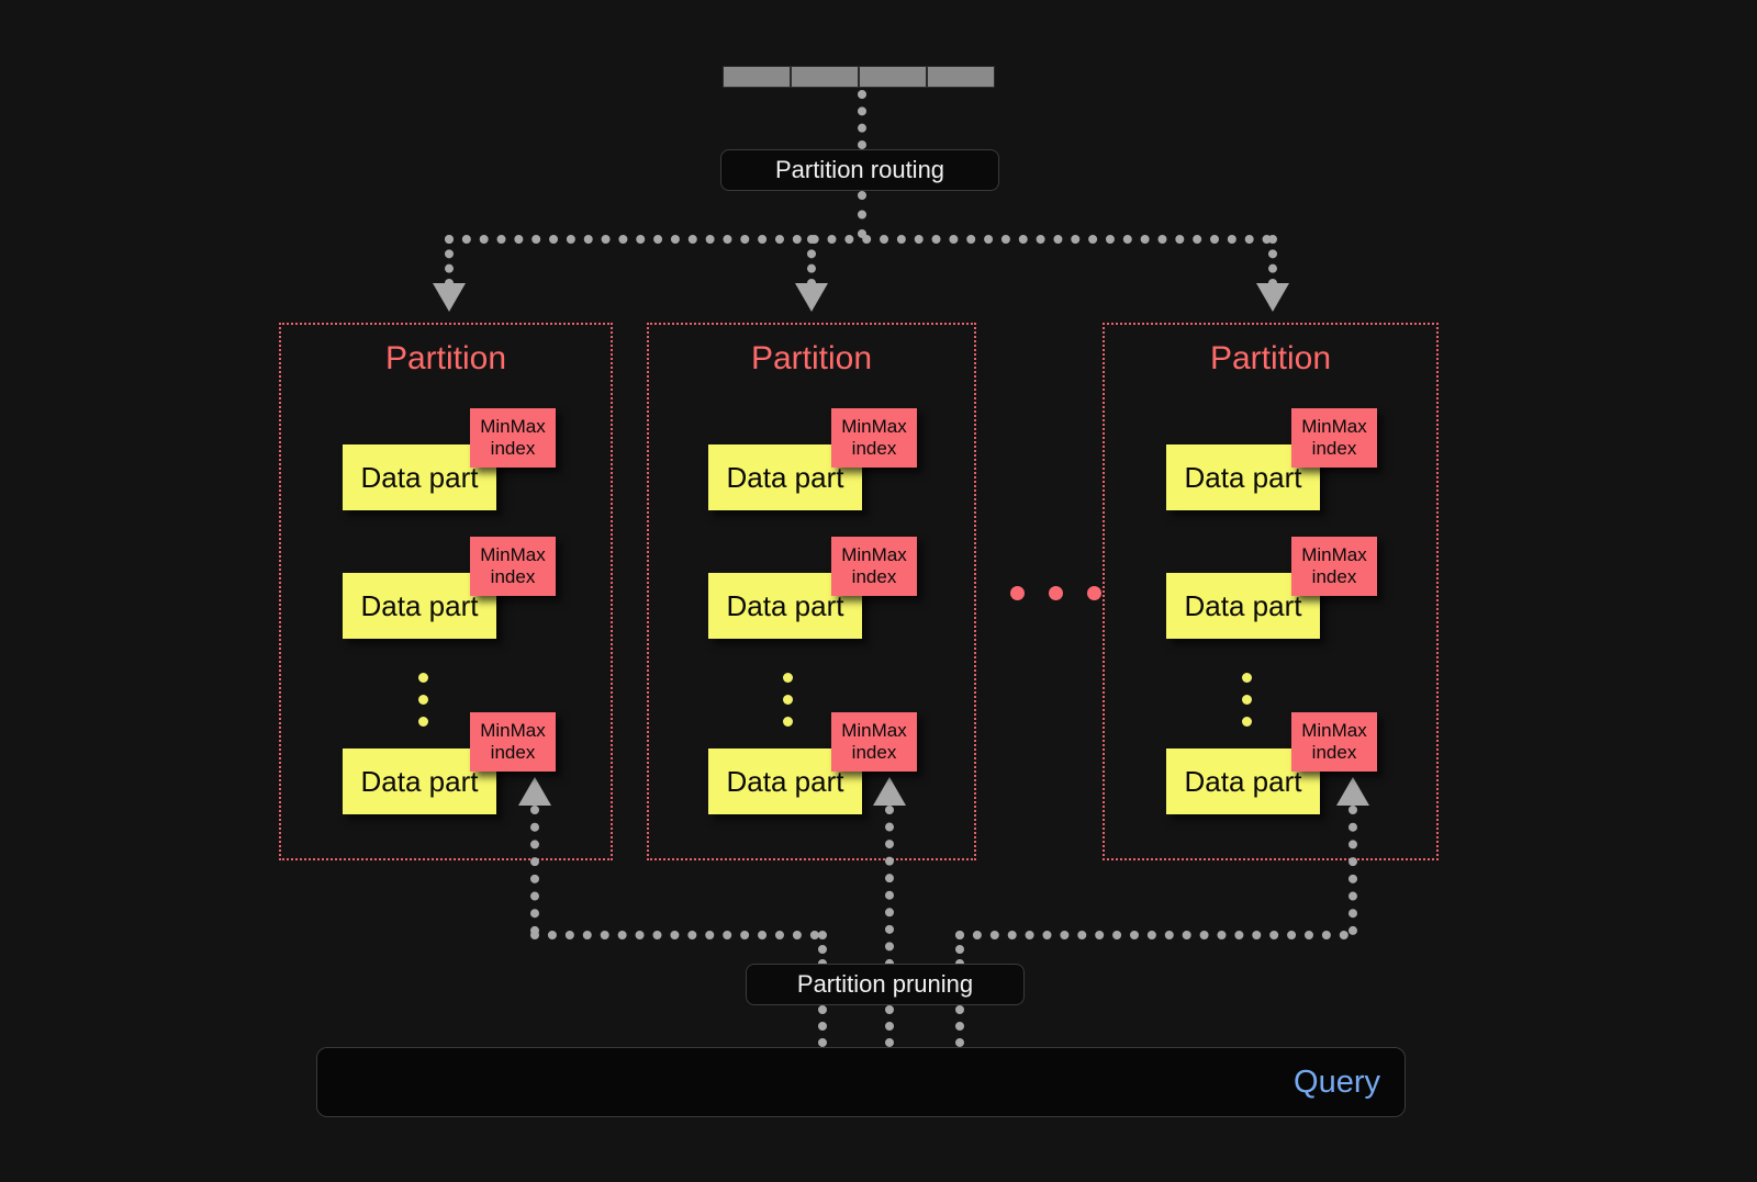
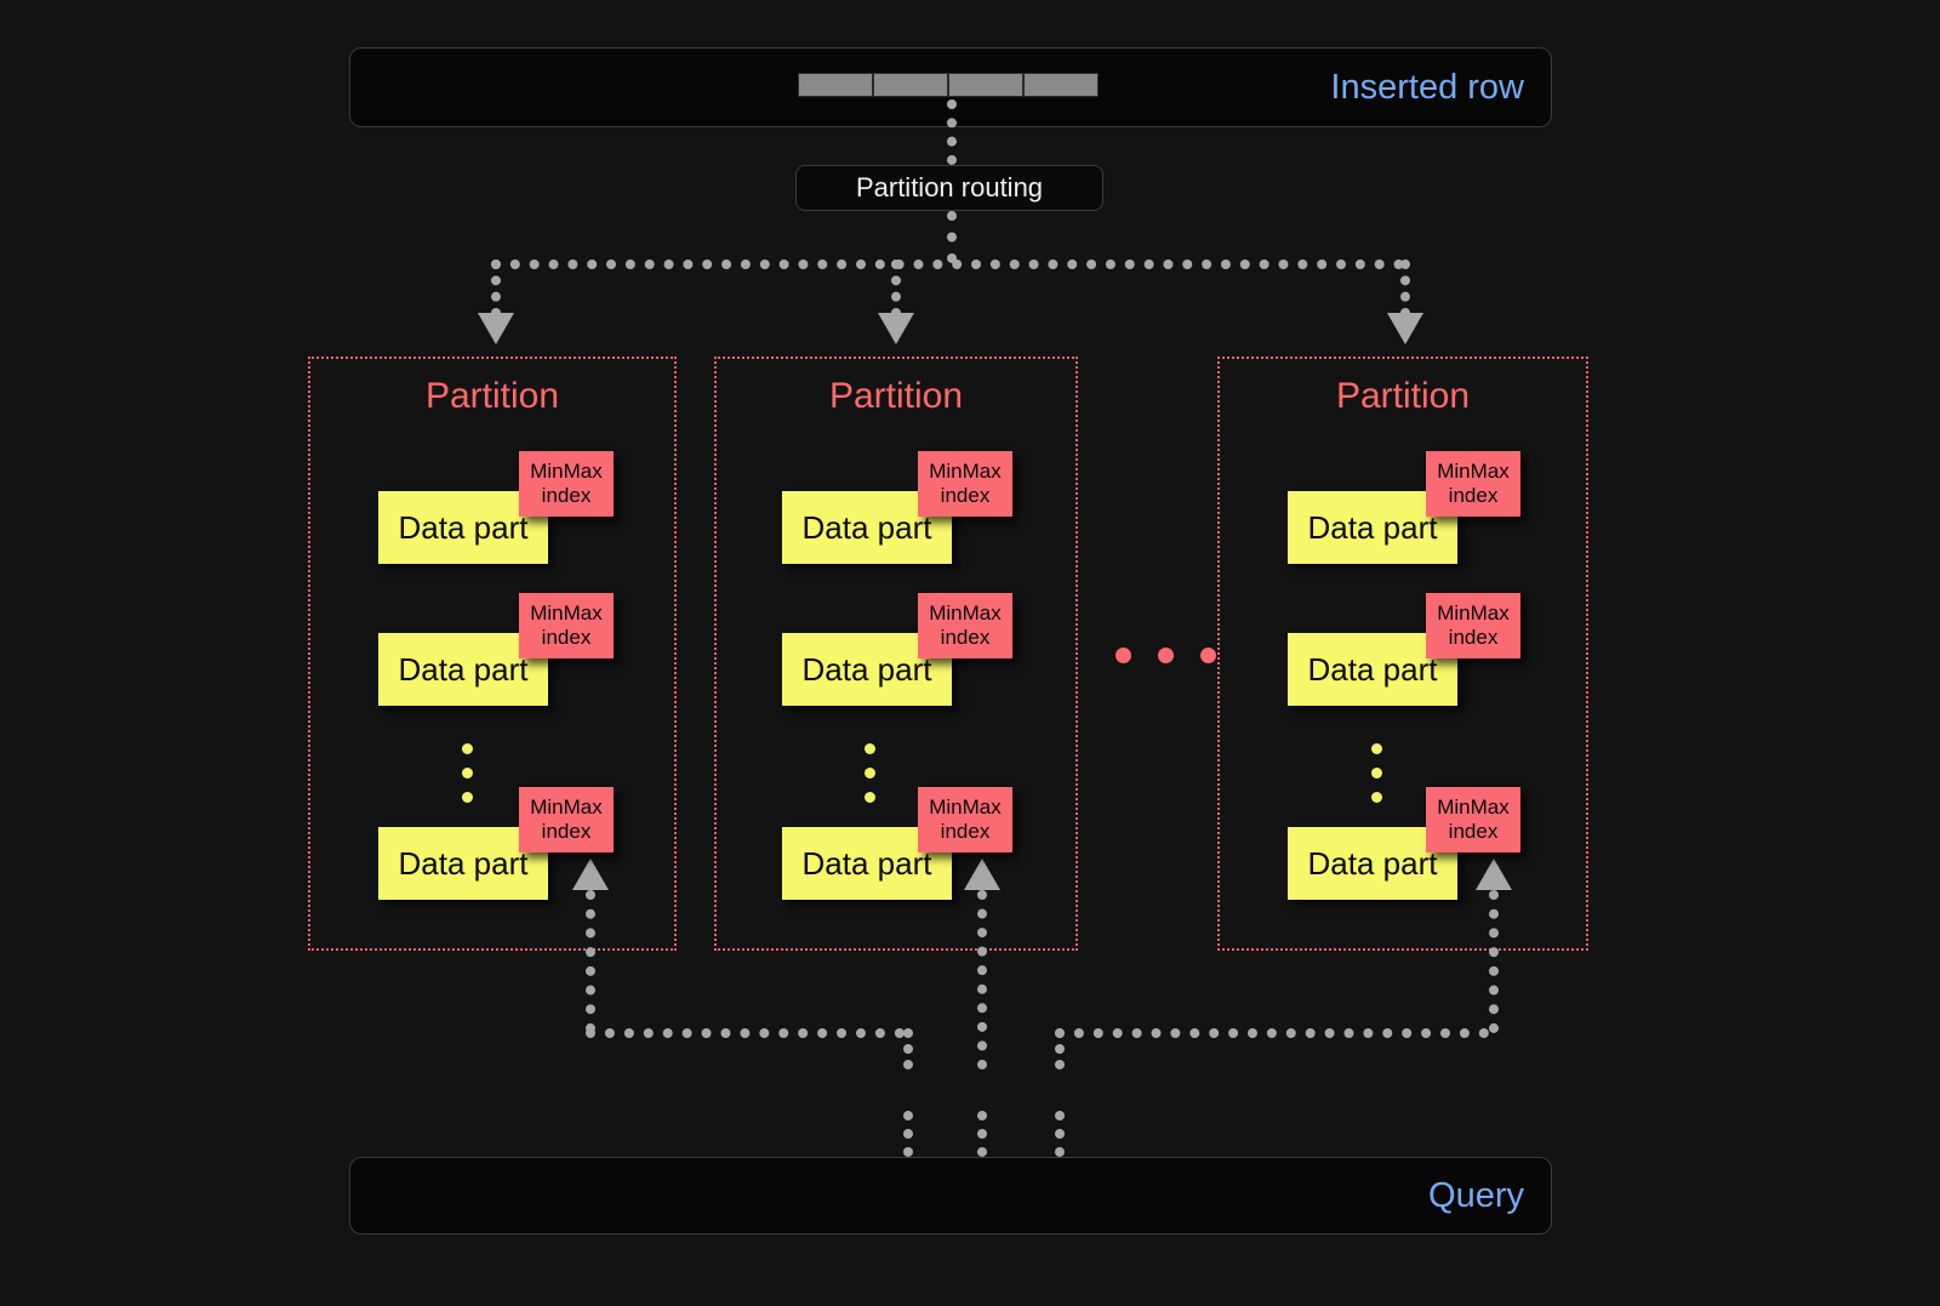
+ Inserted row
  Partition routing
  Partition
  MinMax
  index
  Data part
  MinMax
  index
  Data part
  MinMax
  index
  Data part
  Partition
  MinMax
  index
  Data part
  MinMax
  index
  Data part
  MinMax
  index
  Data part
  Partition
  MinMax
  index
  Data part
  MinMax
  index
  Data part
  MinMax
  index
  Data part
- Partition pruning
  Query
